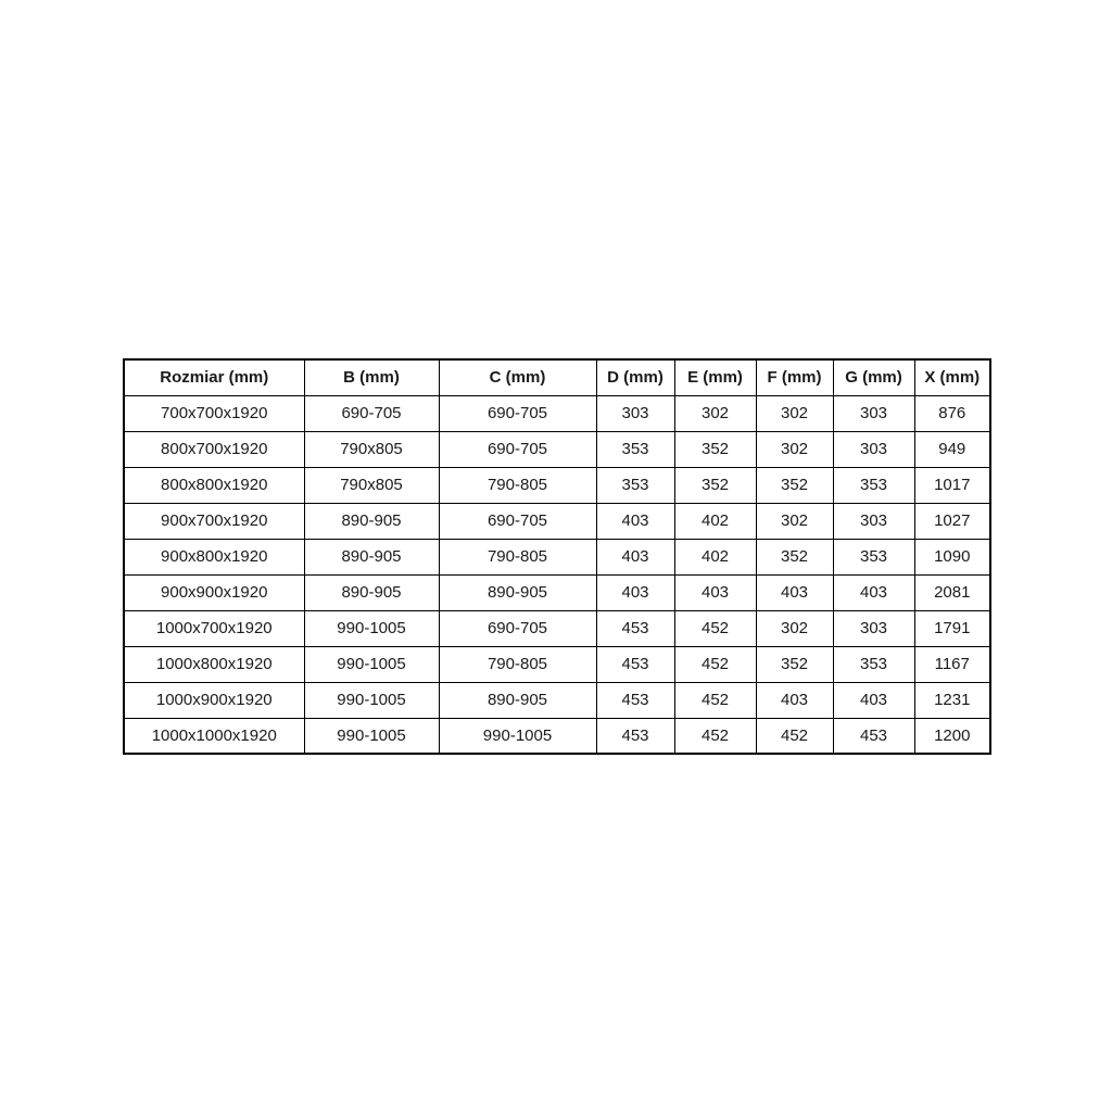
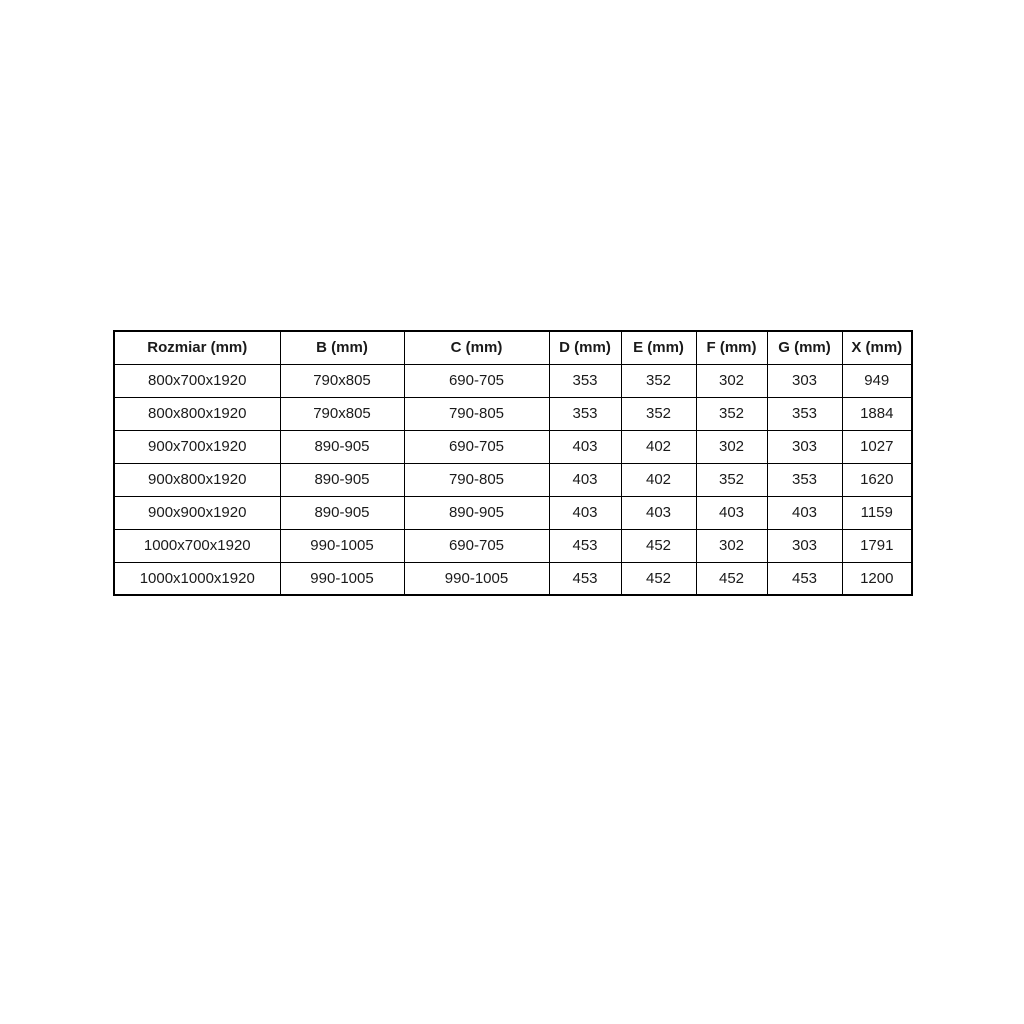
  Rozmiar (mm)	B (mm)	C (mm)	D (mm)	E (mm)	F (mm)	G (mm)	X (mm)
- 700x700x1920	690-705	690-705	303	302	302	303	876
  800x700x1920	790x805	690-705	353	352	302	303	949
- 800x800x1920	790x805	790-805	353	352	352	353	1017
+ 800x800x1920	790x805	790-805	353	352	352	353	1884
  900x700x1920	890-905	690-705	403	402	302	303	1027
- 900x800x1920	890-905	790-805	403	402	352	353	1090
+ 900x800x1920	890-905	790-805	403	402	352	353	1620
- 900x900x1920	890-905	890-905	403	403	403	403	2081
+ 900x900x1920	890-905	890-905	403	403	403	403	1159
  1000x700x1920	990-1005	690-705	453	452	302	303	1791
- 1000x800x1920	990-1005	790-805	453	452	352	353	1167
- 1000x900x1920	990-1005	890-905	453	452	403	403	1231
  1000x1000x1920	990-1005	990-1005	453	452	452	453	1200
